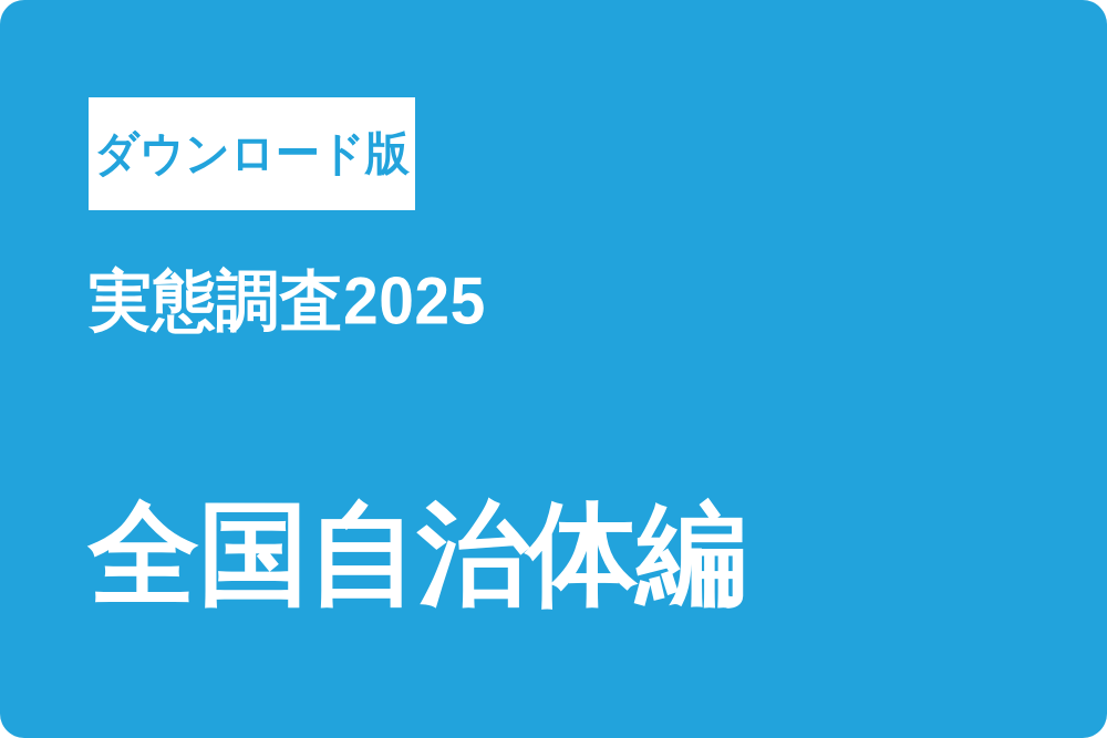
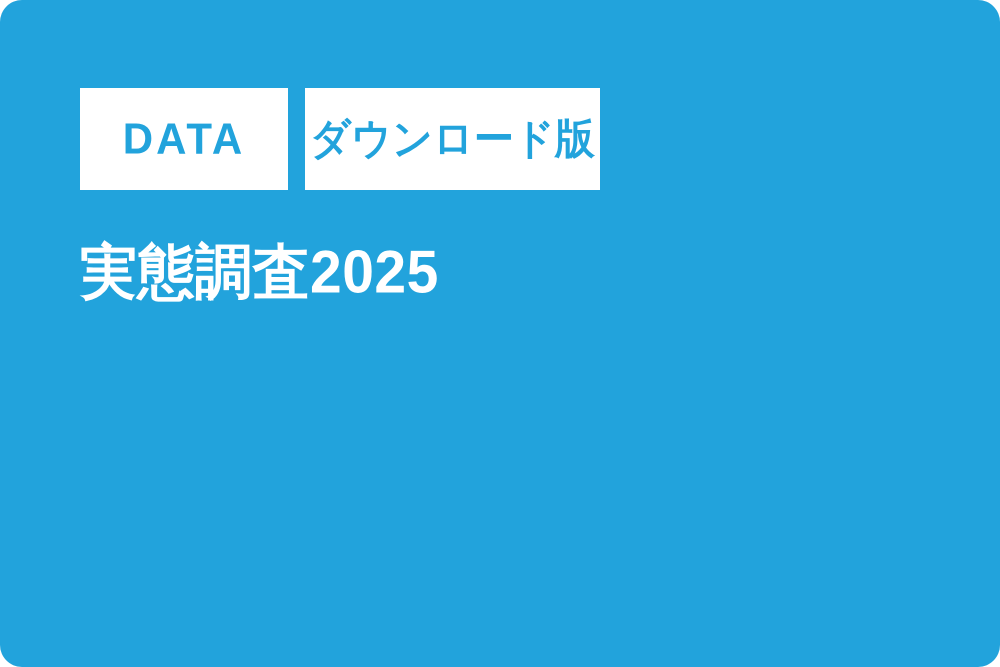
+ DATA
  ダウンロード版
  実態調査2025
- 全国自治体編
